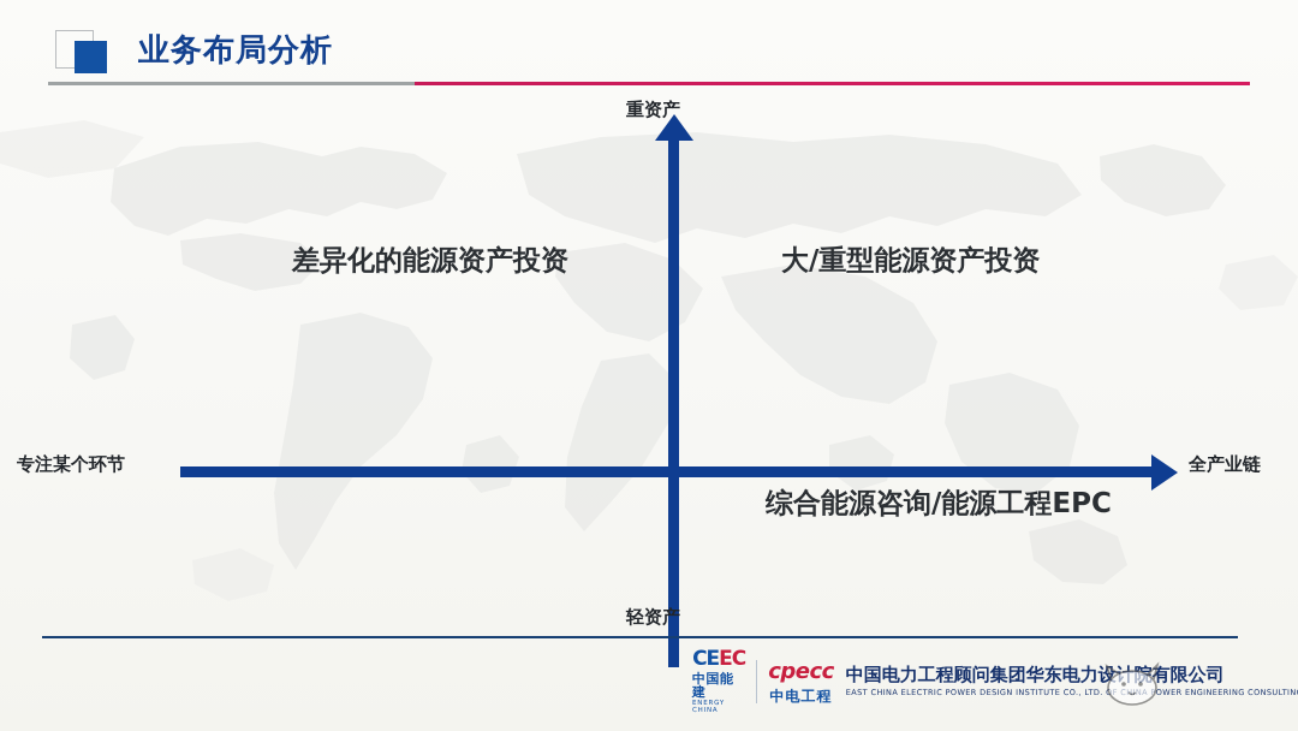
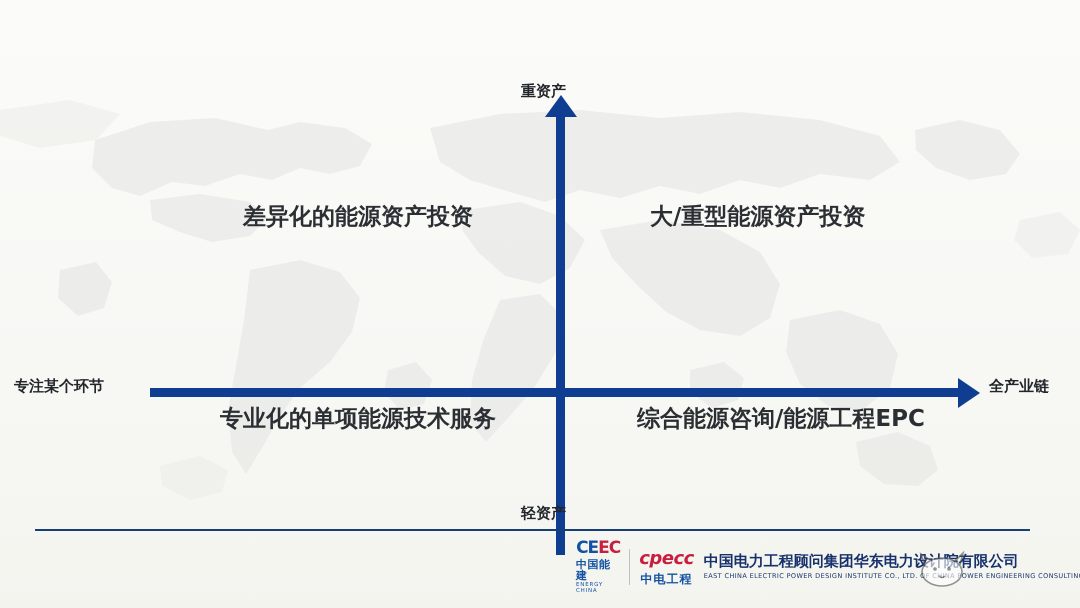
- 业务布局分析
  重资产
  轻资产
  专注某个环节
  全产业链
  差异化的能源资产投资
  大/重型能源资产投资
+ 专业化的单项能源技术服务
  综合能源咨询/能源工程EPC
  CEEC
  中国能建
  cpecc
  中电工程
  中国电力工程顾问集团华东电力设计院有限公司
  EAST CHINA ELECTRIC POWER DESIGN INSTITUTE CO., LTD. OF CHINA POWER ENGINEERING CONSULTIN
